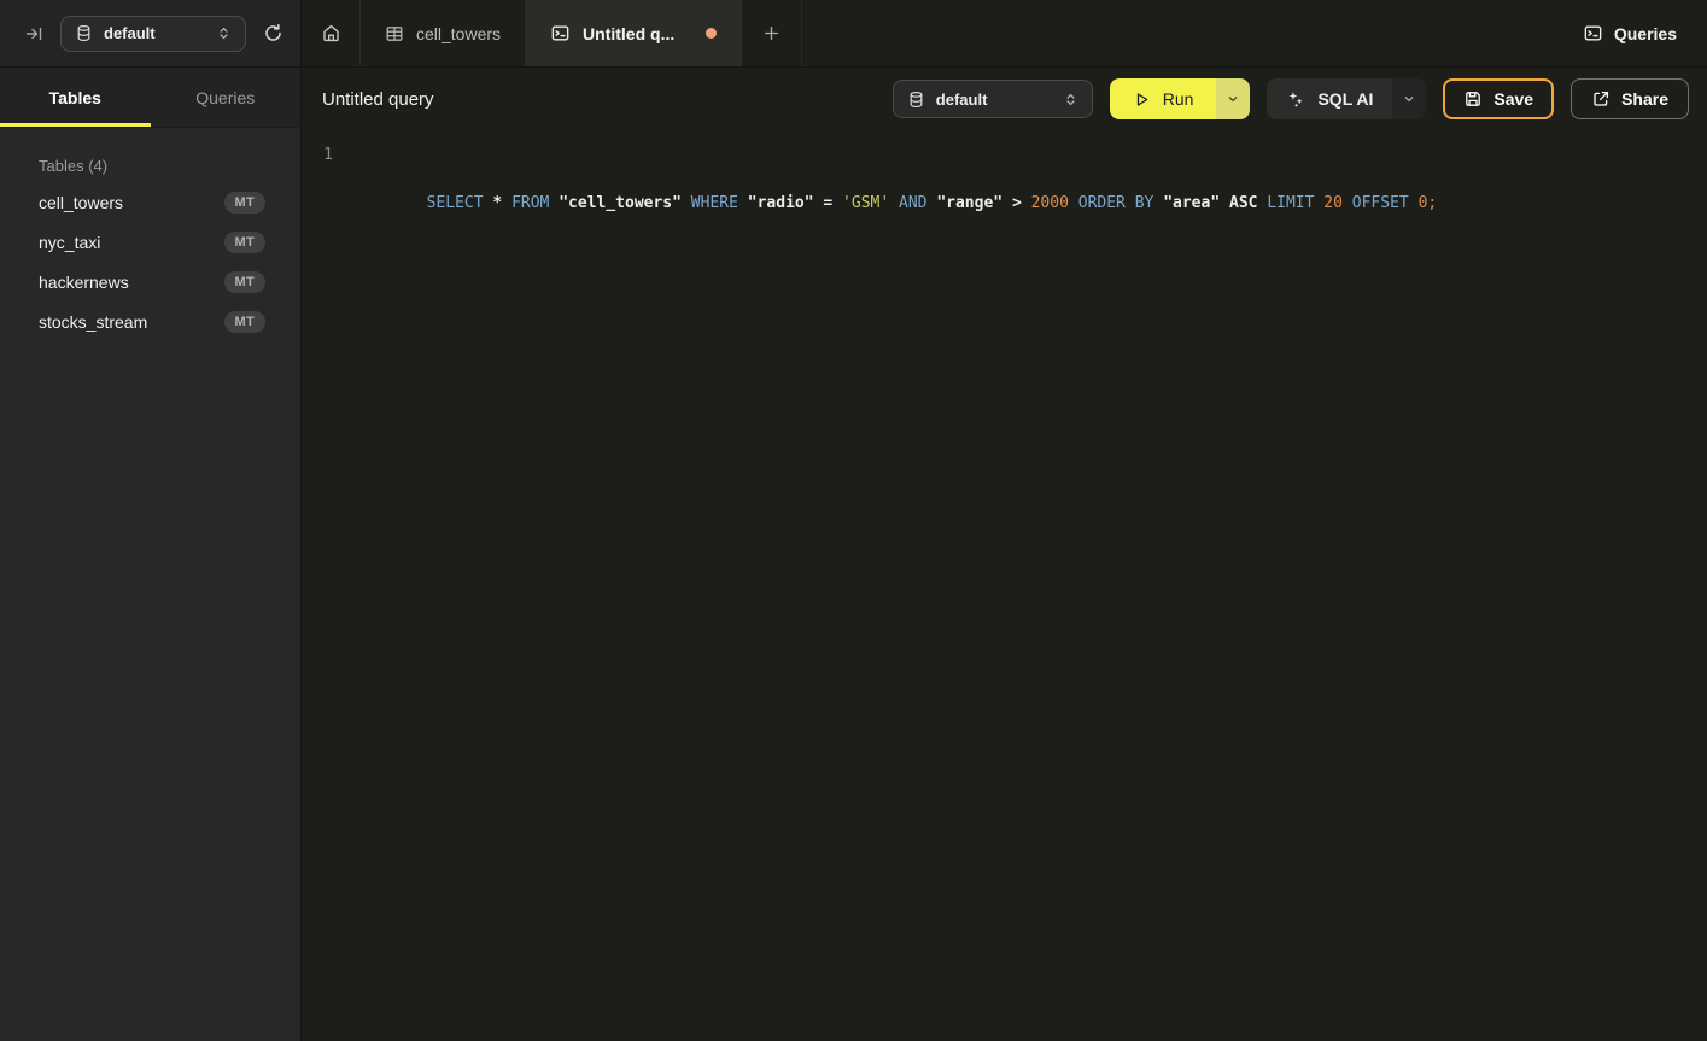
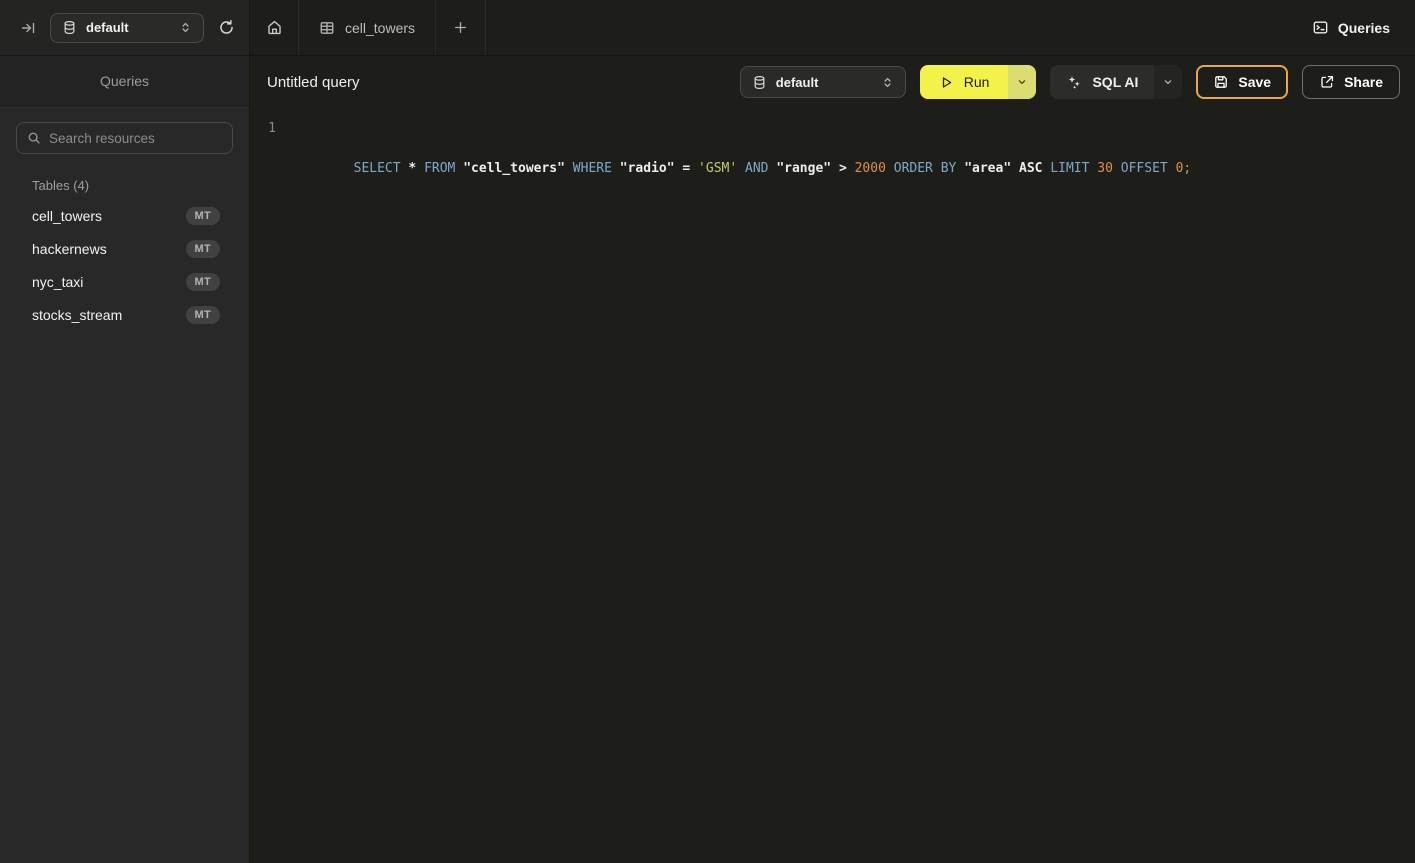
  default
  cell_towers
- Untitled q...
  Queries
- Tables
  Queries
+ Search resources
  Tables (4)
  cell_towers
  MT
- nyc_taxi
+ hackernews
  MT
- hackernews
+ nyc_taxi
  MT
  stocks_stream
  MT
  Untitled query
  default
  Run
  SQL AI
  Save
  Share
  1
- SELECT * FROM "cell_towers" WHERE "radio" = 'GSM' AND "range" > 2000 ORDER BY "area" ASC LIMIT 20 OFFSET 0;
+ SELECT * FROM "cell_towers" WHERE "radio" = 'GSM' AND "range" > 2000 ORDER BY "area" ASC LIMIT 30 OFFSET 0;
